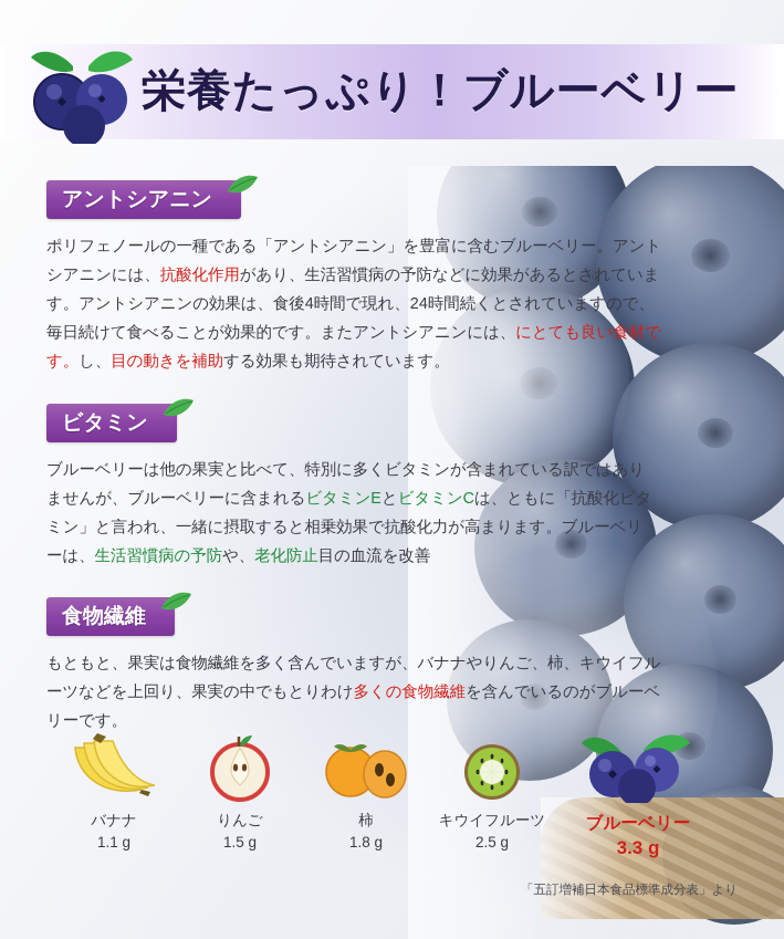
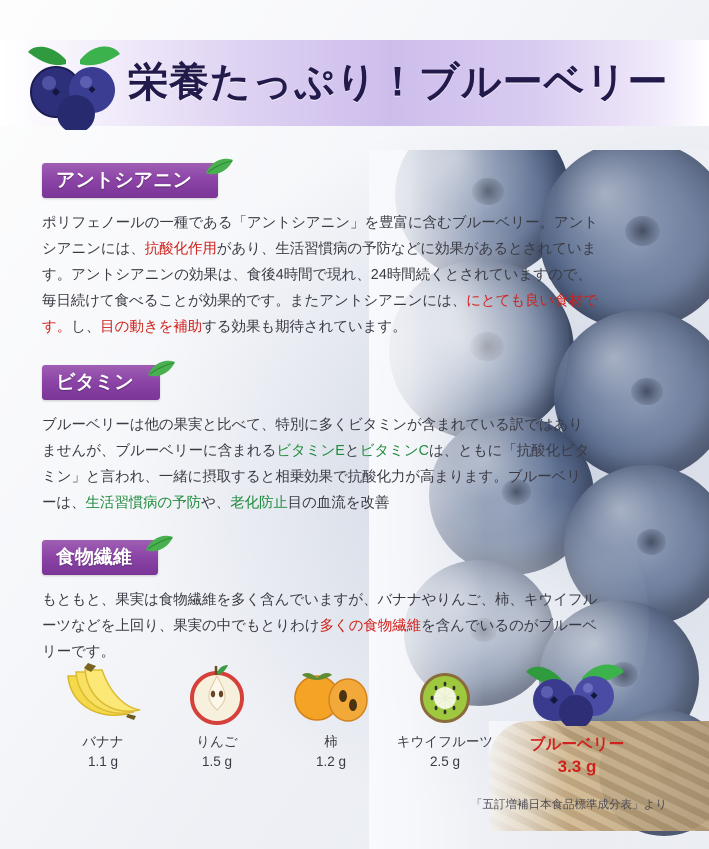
  栄養たっぷり！ブルーベリー
  アントシアニン
  ポリフェノールの一種である「アントシアニン」を豊富に含むブルーベリー。アントシアニンには、抗酸化作用があり、生活習慣病の予防などに効果があるとされています。アントシアニンの効果は、食後4時間で現れ、24時間続くとされていますので、毎日続けて食べることが効果的です。またアントシアニンには、にとても良い食材です。し、目の動きを補助する効果も期待されています。
  ビタミン
  ブルーベリーは他の果実と比べて、特別に多くビタミンが含まれている訳ではありませんが、ブルーベリーに含まれるビタミンEとビタミンCは、ともに「抗酸化ビタミン」と言われ、一緒に摂取すると相乗効果で抗酸化力が高まります。ブルーベリーは、生活習慣病の予防や、老化防止目の血流を改善
  食物繊維
  もともと、果実は食物繊維を多く含んでいますが、バナナやりんご、柿、キウイフルーツなどを上回り、果実の中でもとりわけ多くの食物繊維を含んでいるのがブルーベリーです。
  バナナ
  1.1 g
  りんご
  1.5 g
  柿
- 1.8 g
+ 1.2 g
  キウイフルーツ
  2.5 g
  ブルーベリー
  3.3 g
  「五訂増補日本食品標準成分表」より
